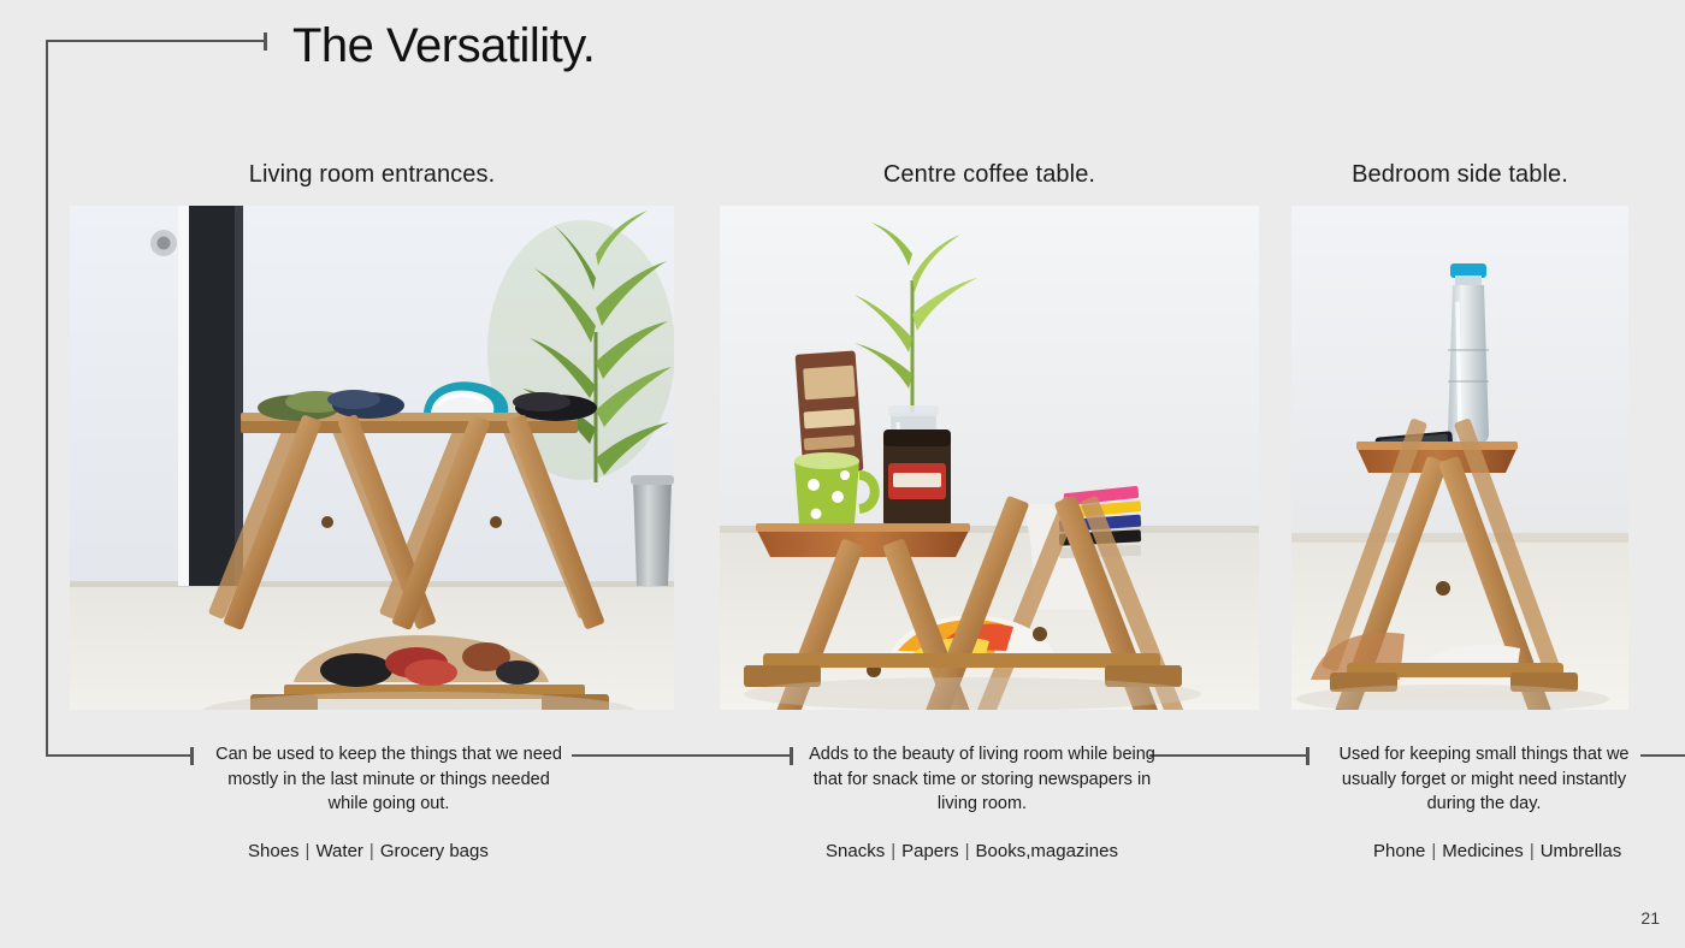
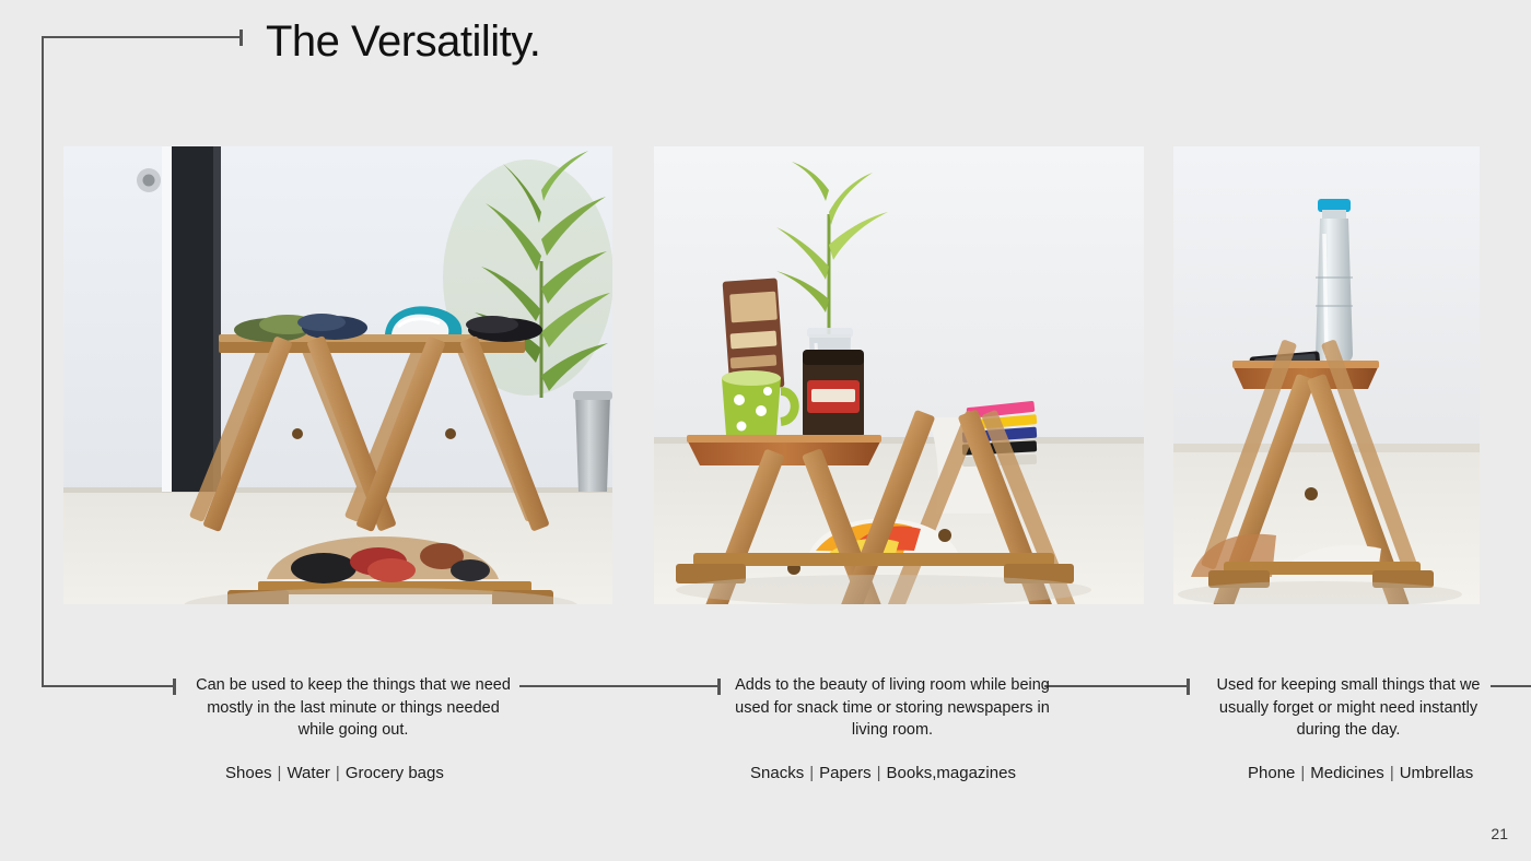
  The Versatility.
- Living room entrances.
- Centre coffee table.
- Bedroom side table.
  Can be used to keep the things that we need mostly in the last minute or things needed while going out.
- Adds to the beauty of living room while being that for snack time or storing newspapers in living room.
+ Adds to the beauty of living room while being used for snack time or storing newspapers in living room.
  Used for keeping small things that we usually forget or might need instantly during the day.
  Shoes | Water | Grocery bags
  Snacks | Papers | Books,magazines
  Phone | Medicines | Umbrellas
  21
